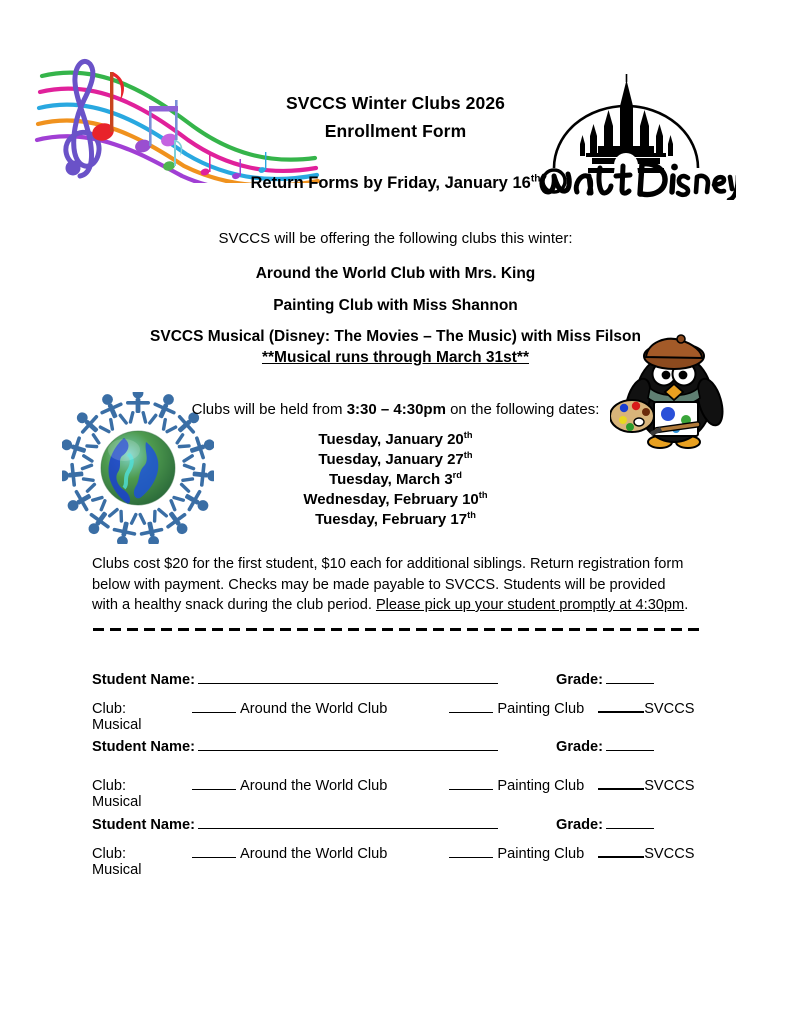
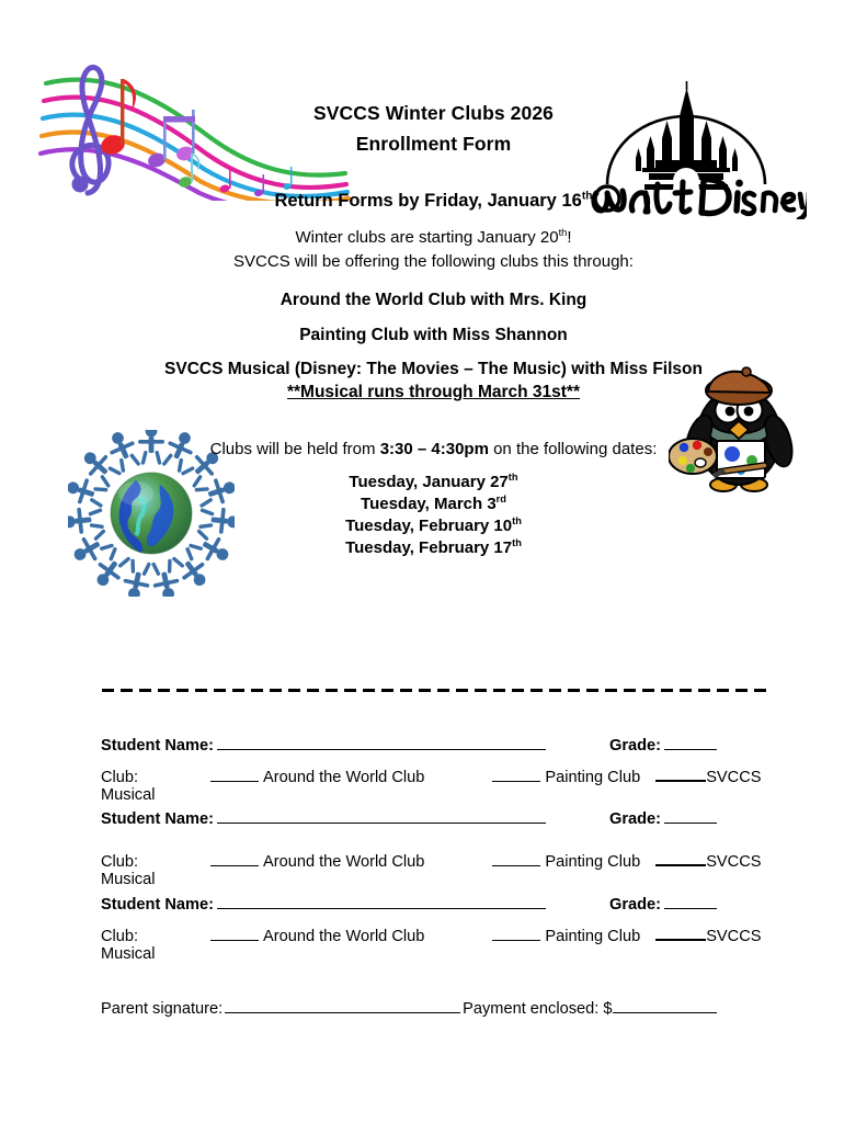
  SVCCS Winter Clubs 2026
  Enrollment Form
  Return Forms by Friday, January 16th
+ Winter clubs are starting January 20th!
- SVCCS will be offering the following clubs this winter:
+ SVCCS will be offering the following clubs this through:
  Around the World Club with Mrs. King
  Painting Club with Miss Shannon
  SVCCS Musical (Disney: The Movies – The Music) with Miss Filson
  **Musical runs through March 31st**
  Clubs will be held from 3:30 – 4:30pm on the following dates:
- Tuesday, January 20th
  Tuesday, January 27th
  Tuesday, March 3rd
- Wednesday, February 10th
+ Tuesday, February 10th
  Tuesday, February 17th
- Clubs cost $20 for the first student, $10 each for additional siblings. Return registration form below with payment. Checks may be made payable to SVCCS. Students will be provided with a healthy snack during the club period. Please pick up your student promptly at 4:30pm.
  Student Name: Grade:
  Club: Around the World Club Painting Club SVCCS Musical
  Student Name: Grade:
  Club: Around the World Club Painting Club SVCCS Musical
  Student Name: Grade:
  Club: Around the World Club Painting Club SVCCS Musical
+ Parent signature: Payment enclosed: $
